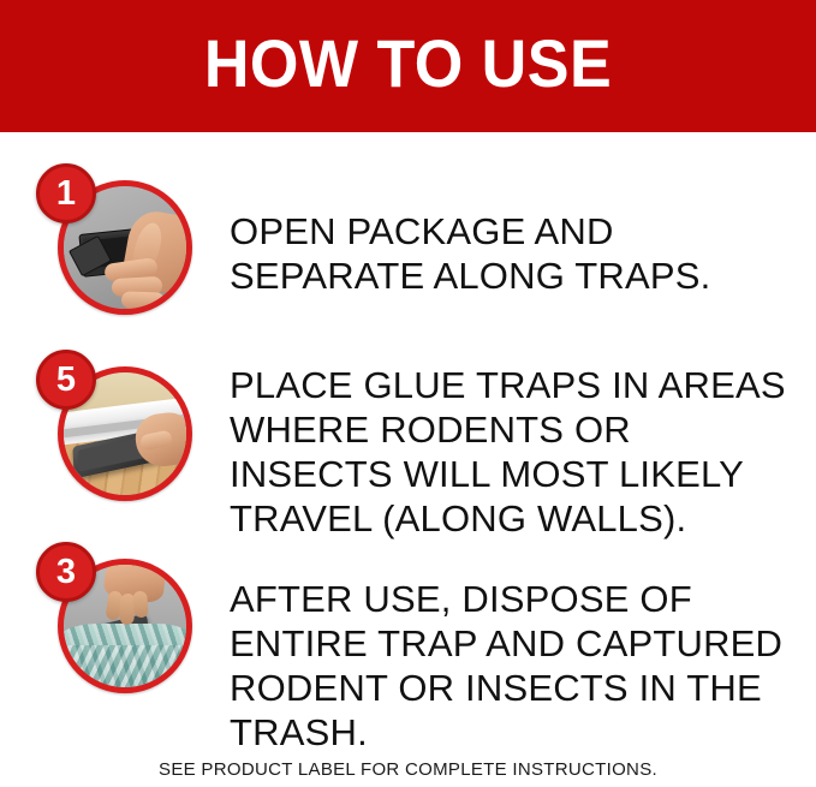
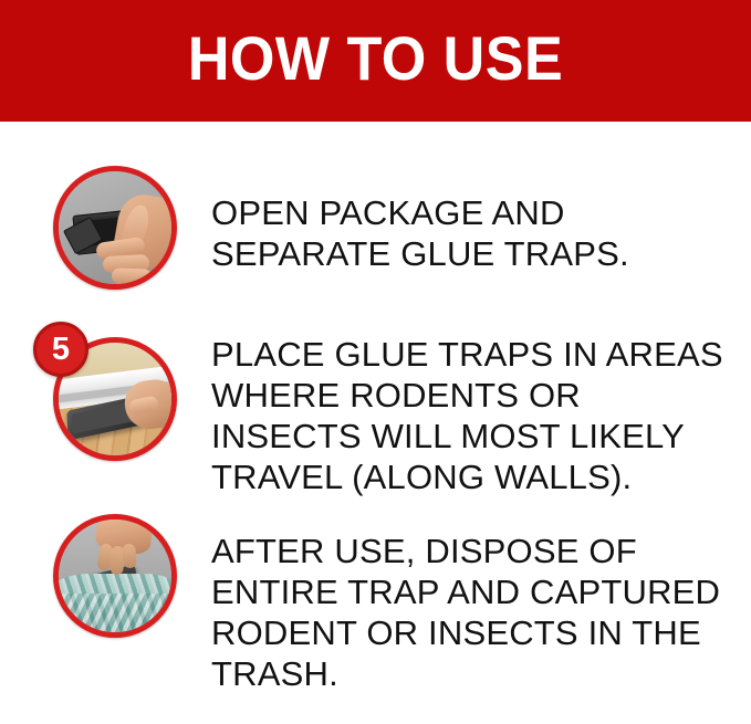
  HOW TO USE
- 1
- OPEN PACKAGE AND SEPARATE ALONG TRAPS.
+ OPEN PACKAGE AND SEPARATE GLUE TRAPS.
  5
  PLACE GLUE TRAPS IN AREAS WHERE RODENTS OR INSECTS WILL MOST LIKELY TRAVEL (ALONG WALLS).
- 3
  AFTER USE, DISPOSE OF ENTIRE TRAP AND CAPTURED RODENT OR INSECTS IN THE TRASH.
- SEE PRODUCT LABEL FOR COMPLETE INSTRUCTIONS.
